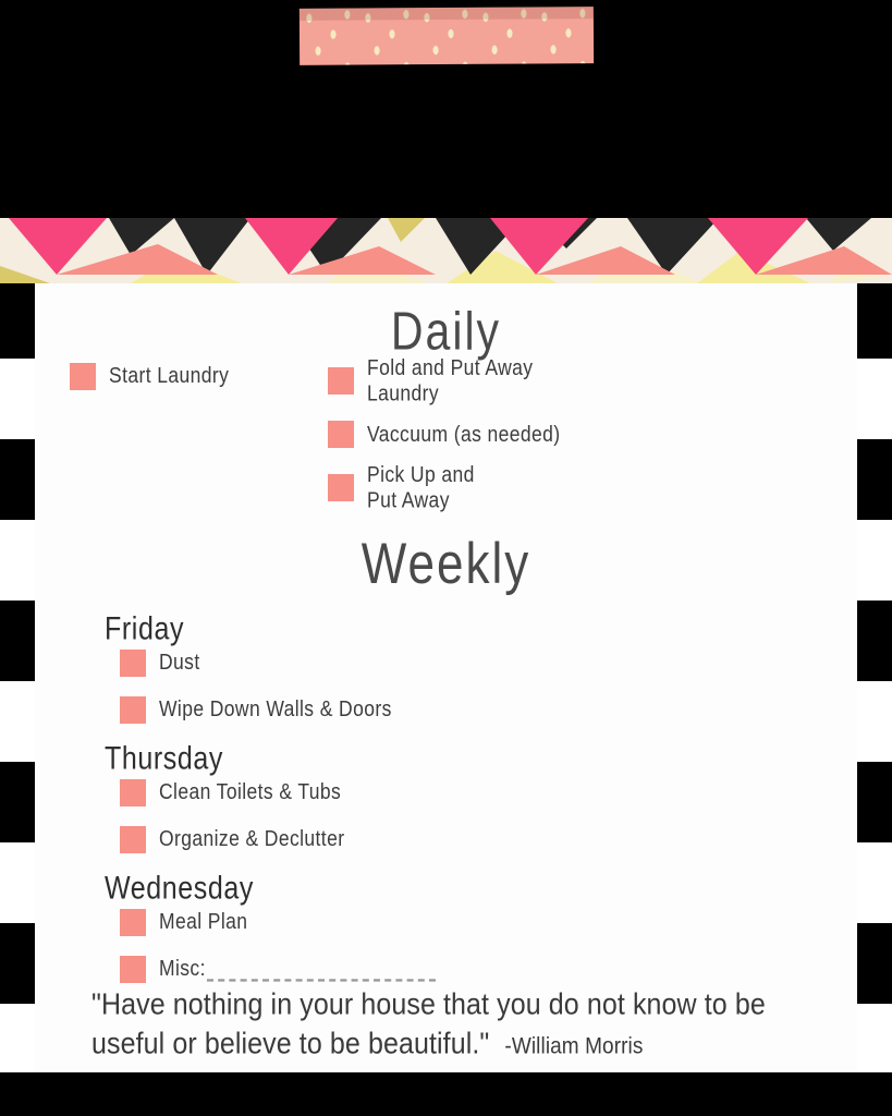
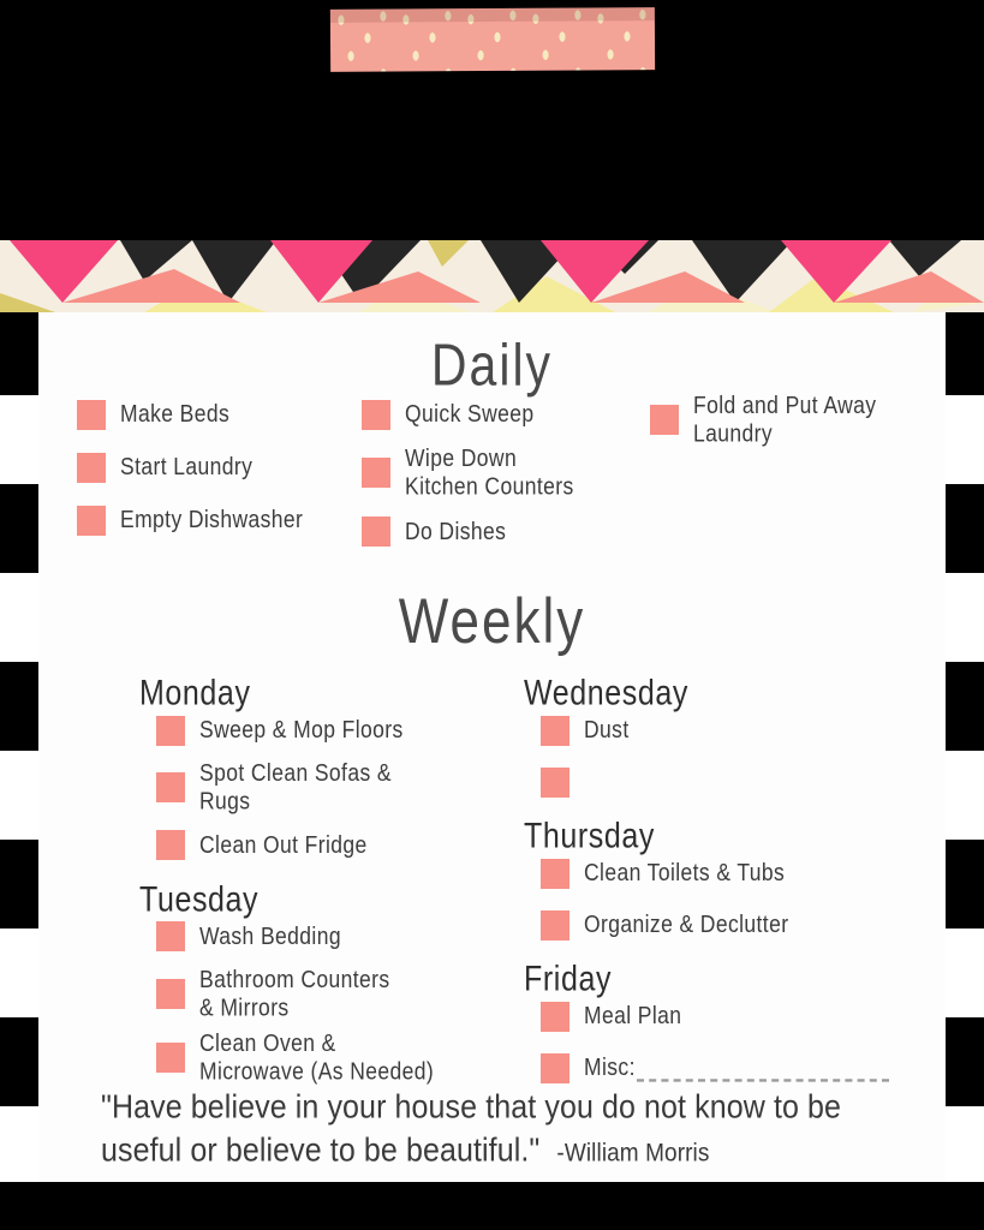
  Daily
+ Make Beds
  Start Laundry
+ Empty Dishwasher
+ Quick Sweep
+ Wipe Down
+ Kitchen Counters
+ Do Dishes
  Fold and Put Away
  Laundry
- Vaccuum (as needed)
- Pick Up and
- Put Away
  Weekly
+ Monday
+ Sweep & Mop Floors
+ Spot Clean Sofas & Rugs
+ Clean Out Fridge
+ Tuesday
+ Wash Bedding
+ Bathroom Counters
+ & Mirrors
+ Clean Oven &
+ Microwave (As Needed)
- Friday
+ Wednesday
  Dust
- Wipe Down Walls & Doors
  Thursday
  Clean Toilets & Tubs
  Organize & Declutter
- Wednesday
+ Friday
  Meal Plan
  Misc:
- "Have nothing in your house that you do not know to be useful or believe to be beautiful." -William Morris
+ "Have believe in your house that you do not know to be useful or believe to be beautiful." -William Morris
